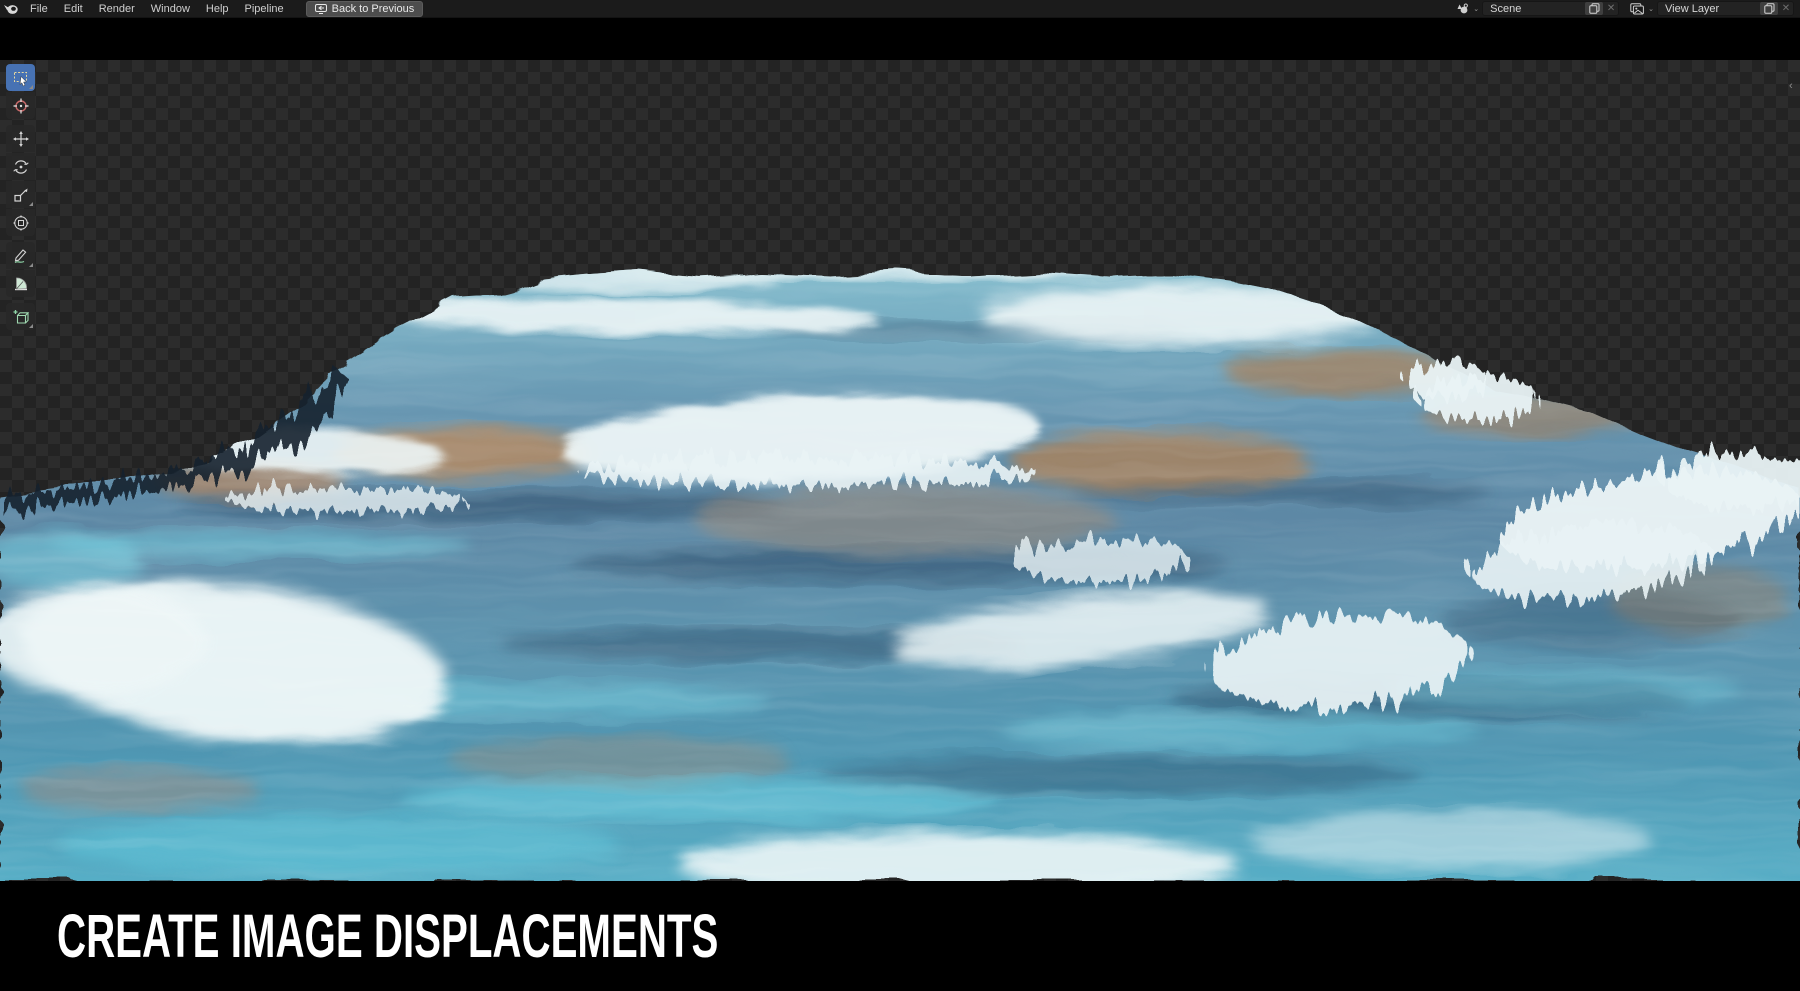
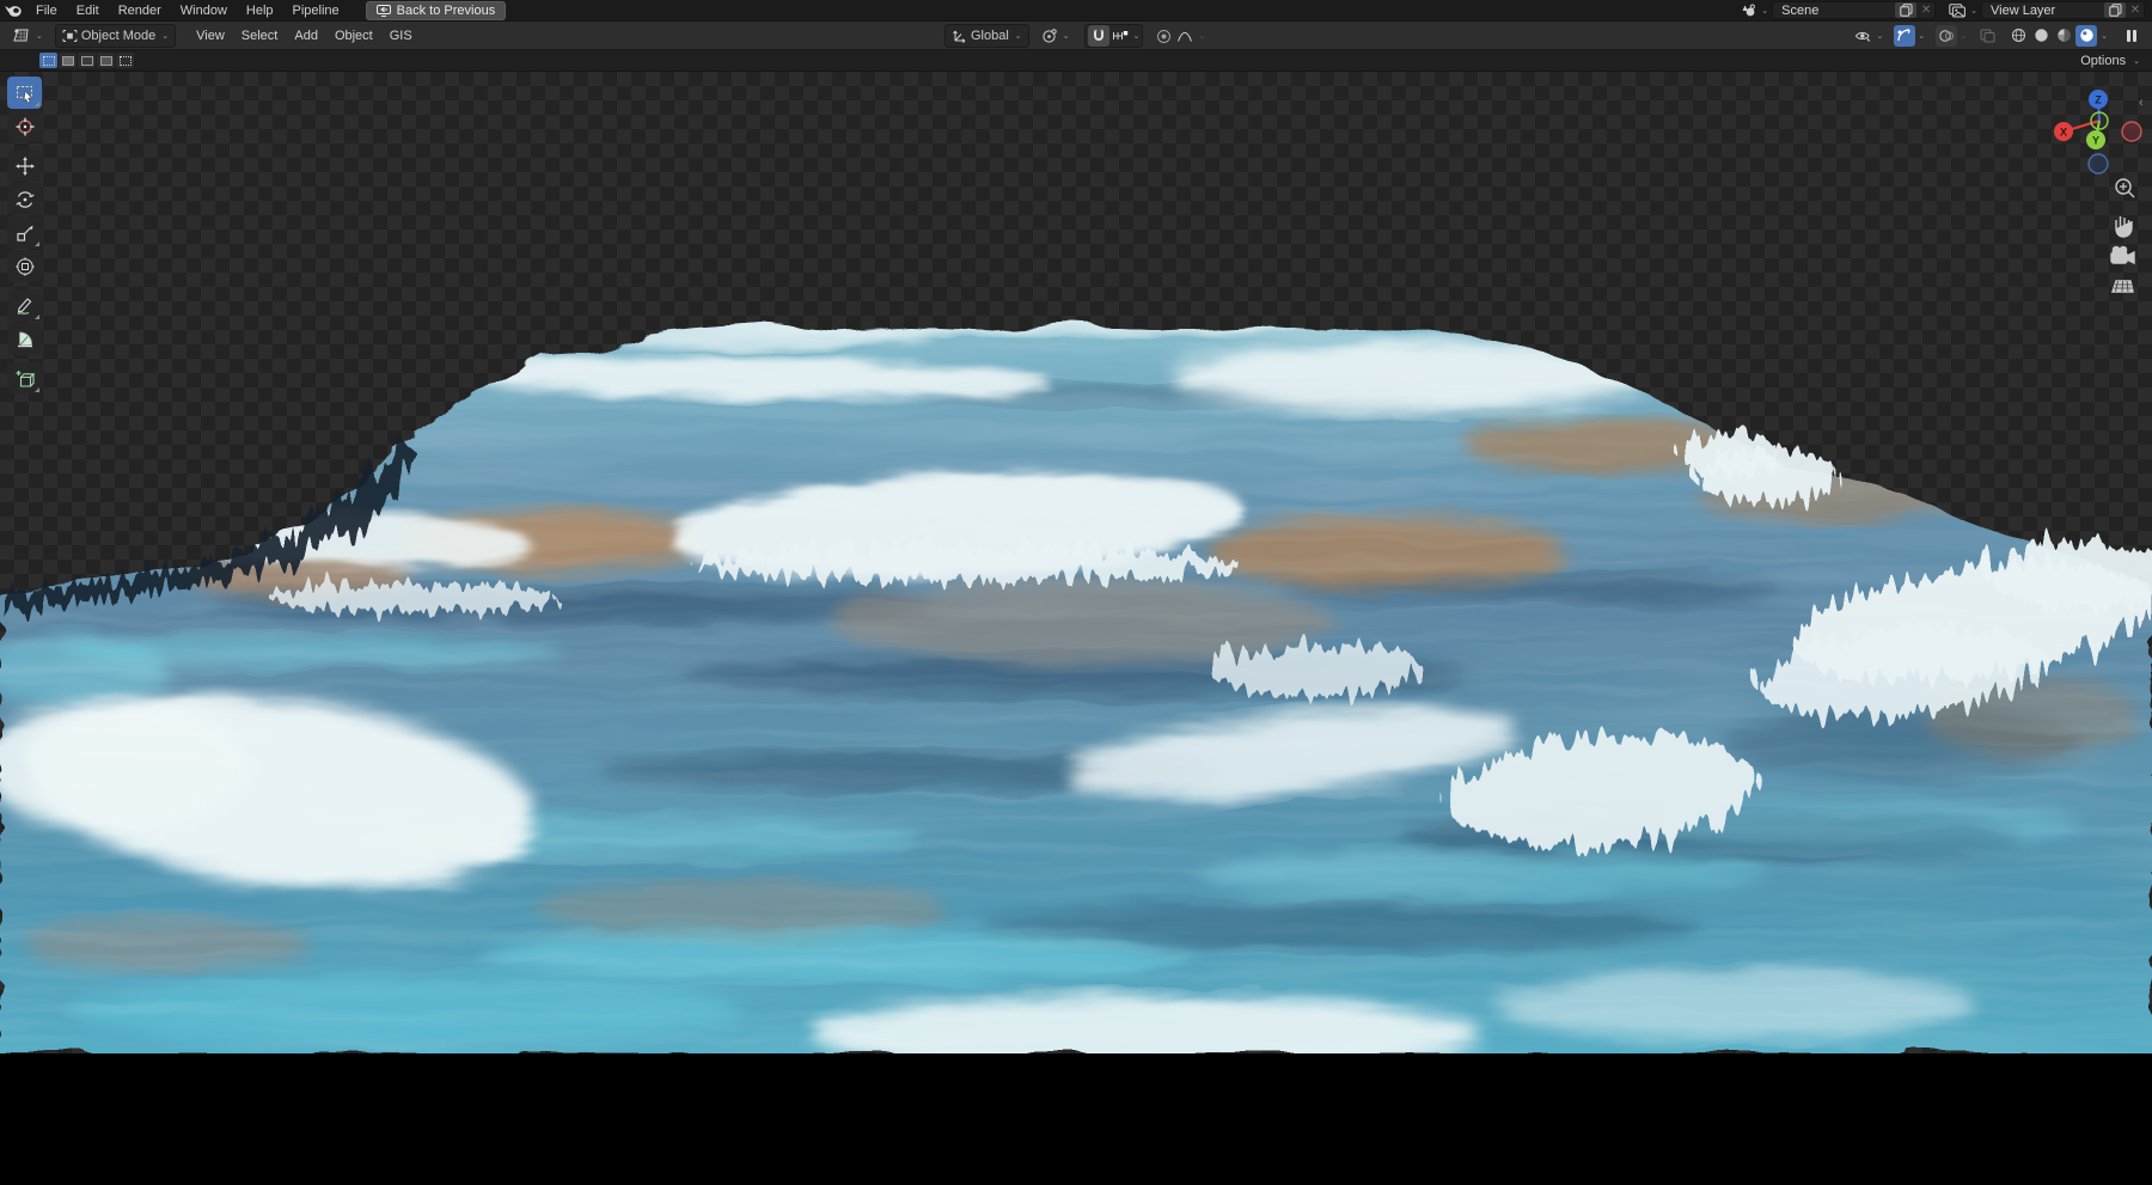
  File
  Edit
  Render
  Window
  Help
  Pipeline
  Back to Previous
  Scene
  ✕
  View Layer
  ✕
+ Object Mode
+ View
+ Select
+ Add
+ Object
+ GIS
+ Global
+ Options
+ Z
+ X
+ Y
  ‹
- CREATE IMAGE DISPLACEMENTS
